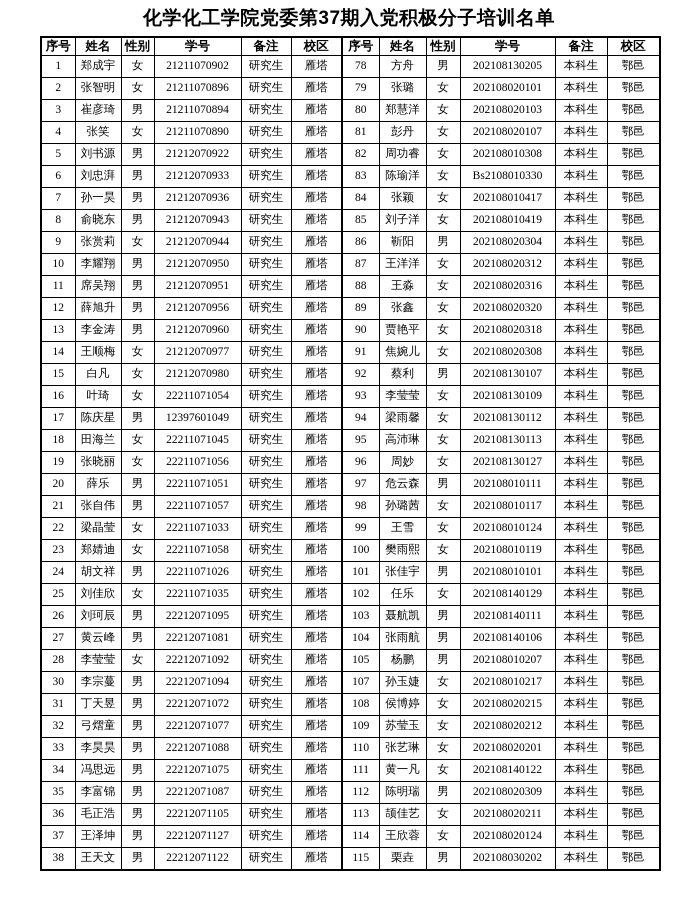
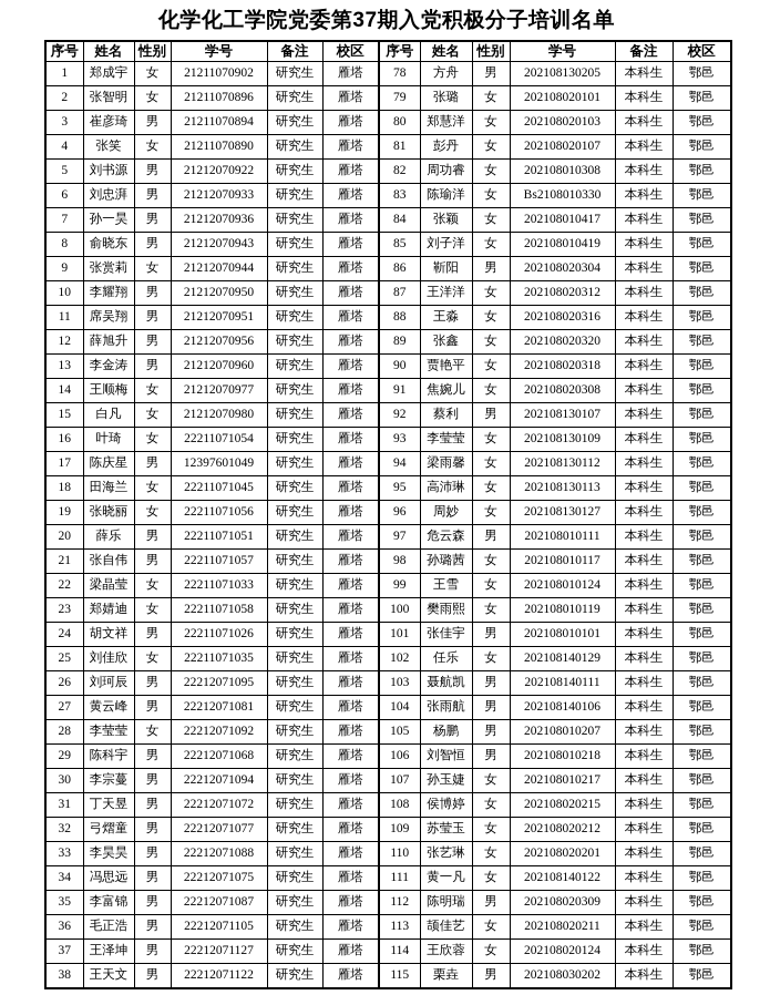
  化学化工学院党委第37期入党积极分子培训名单
  序号	姓名	性别	学号	备注	校区	序号	姓名	性别	学号	备注	校区
  1	郑成宇	女	21211070902	研究生	雁塔	78	方舟	男	202108130205	本科生	鄂邑
  2	张智明	女	21211070896	研究生	雁塔	79	张璐	女	202108020101	本科生	鄂邑
  3	崔彦琦	男	21211070894	研究生	雁塔	80	郑慧洋	女	202108020103	本科生	鄂邑
  4	张笑	女	21211070890	研究生	雁塔	81	彭丹	女	202108020107	本科生	鄂邑
  5	刘书源	男	21212070922	研究生	雁塔	82	周功睿	女	202108010308	本科生	鄂邑
  6	刘忠湃	男	21212070933	研究生	雁塔	83	陈瑜洋	女	Bs2108010330	本科生	鄂邑
  7	孙一昊	男	21212070936	研究生	雁塔	84	张颖	女	202108010417	本科生	鄂邑
  8	俞晓东	男	21212070943	研究生	雁塔	85	刘子洋	女	202108010419	本科生	鄂邑
  9	张赏莉	女	21212070944	研究生	雁塔	86	靳阳	男	202108020304	本科生	鄂邑
  10	李耀翔	男	21212070950	研究生	雁塔	87	王洋洋	女	202108020312	本科生	鄂邑
  11	席吴翔	男	21212070951	研究生	雁塔	88	王淼	女	202108020316	本科生	鄂邑
  12	薛旭升	男	21212070956	研究生	雁塔	89	张鑫	女	202108020320	本科生	鄂邑
  13	李金涛	男	21212070960	研究生	雁塔	90	贾艳平	女	202108020318	本科生	鄂邑
  14	王顺梅	女	21212070977	研究生	雁塔	91	焦婉儿	女	202108020308	本科生	鄂邑
  15	白凡	女	21212070980	研究生	雁塔	92	蔡利	男	202108130107	本科生	鄂邑
  16	叶琦	女	22211071054	研究生	雁塔	93	李莹莹	女	202108130109	本科生	鄂邑
  17	陈庆星	男	12397601049	研究生	雁塔	94	梁雨馨	女	202108130112	本科生	鄂邑
  18	田海兰	女	22211071045	研究生	雁塔	95	高沛琳	女	202108130113	本科生	鄂邑
  19	张晓丽	女	22211071056	研究生	雁塔	96	周妙	女	202108130127	本科生	鄂邑
  20	薛乐	男	22211071051	研究生	雁塔	97	危云森	男	202108010111	本科生	鄂邑
  21	张自伟	男	22211071057	研究生	雁塔	98	孙璐茜	女	202108010117	本科生	鄂邑
  22	梁晶莹	女	22211071033	研究生	雁塔	99	王雪	女	202108010124	本科生	鄂邑
  23	郑婧迪	女	22211071058	研究生	雁塔	100	樊雨熙	女	202108010119	本科生	鄂邑
  24	胡文祥	男	22211071026	研究生	雁塔	101	张佳宇	男	202108010101	本科生	鄂邑
  25	刘佳欣	女	22211071035	研究生	雁塔	102	任乐	女	202108140129	本科生	鄂邑
  26	刘珂辰	男	22212071095	研究生	雁塔	103	聂航凯	男	202108140111	本科生	鄂邑
  27	黄云峰	男	22212071081	研究生	雁塔	104	张雨航	男	202108140106	本科生	鄂邑
  28	李莹莹	女	22212071092	研究生	雁塔	105	杨鹏	男	202108010207	本科生	鄂邑
+ 29	陈科宇	男	22212071068	研究生	雁塔	106	刘智恒	男	202108010218	本科生	鄂邑
  30	李宗蔓	男	22212071094	研究生	雁塔	107	孙玉婕	女	202108010217	本科生	鄂邑
  31	丁天昱	男	22212071072	研究生	雁塔	108	侯博婷	女	202108020215	本科生	鄂邑
  32	弓熠童	男	22212071077	研究生	雁塔	109	苏莹玉	女	202108020212	本科生	鄂邑
  33	李昊昊	男	22212071088	研究生	雁塔	110	张艺琳	女	202108020201	本科生	鄂邑
  34	冯思远	男	22212071075	研究生	雁塔	111	黄一凡	女	202108140122	本科生	鄂邑
  35	李富锦	男	22212071087	研究生	雁塔	112	陈明瑞	男	202108020309	本科生	鄂邑
  36	毛正浩	男	22212071105	研究生	雁塔	113	颉佳艺	女	202108020211	本科生	鄂邑
  37	王泽坤	男	22212071127	研究生	雁塔	114	王欣蓉	女	202108020124	本科生	鄂邑
  38	王天文	男	22212071122	研究生	雁塔	115	栗垚	男	202108030202	本科生	鄂邑
